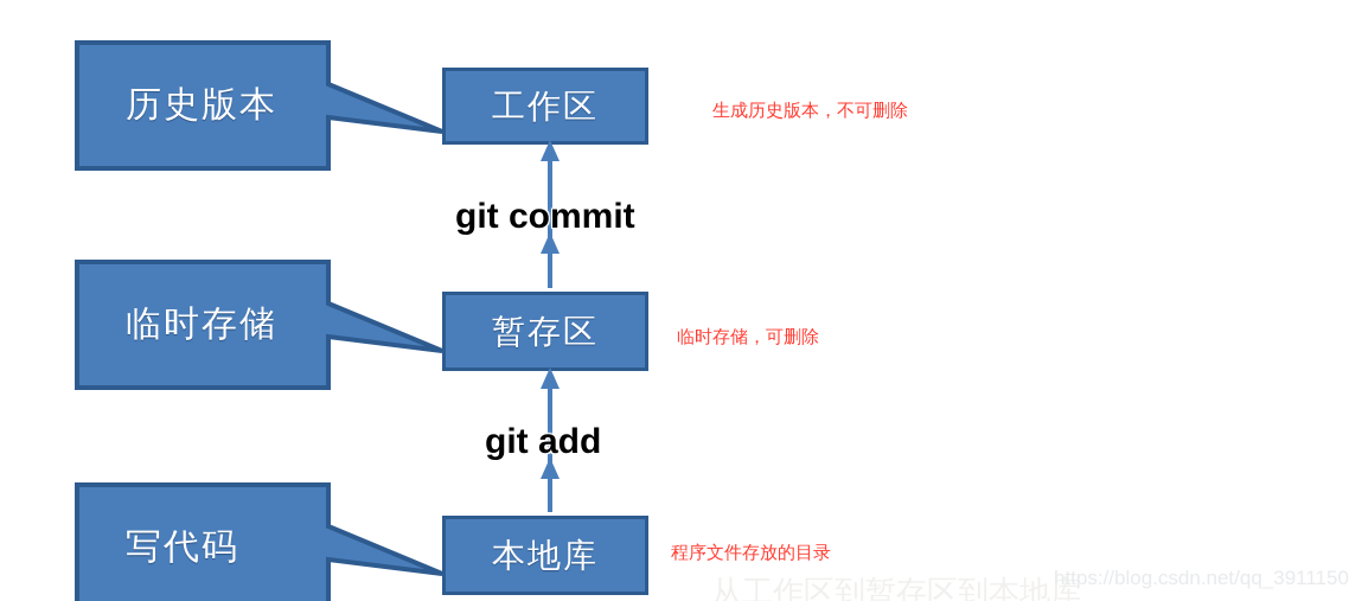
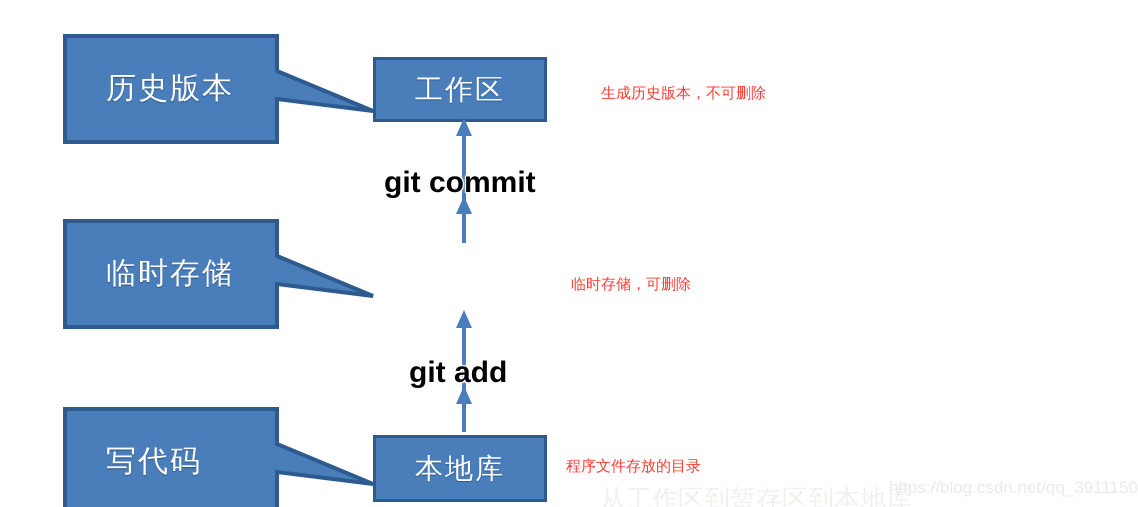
  历史版本
  临时存储
  写代码
  工作区
  生成历史版本，不可删除
- 暂存区
  临时存储，可删除
  本地库
  程序文件存放的目录
  git commit
  git add
